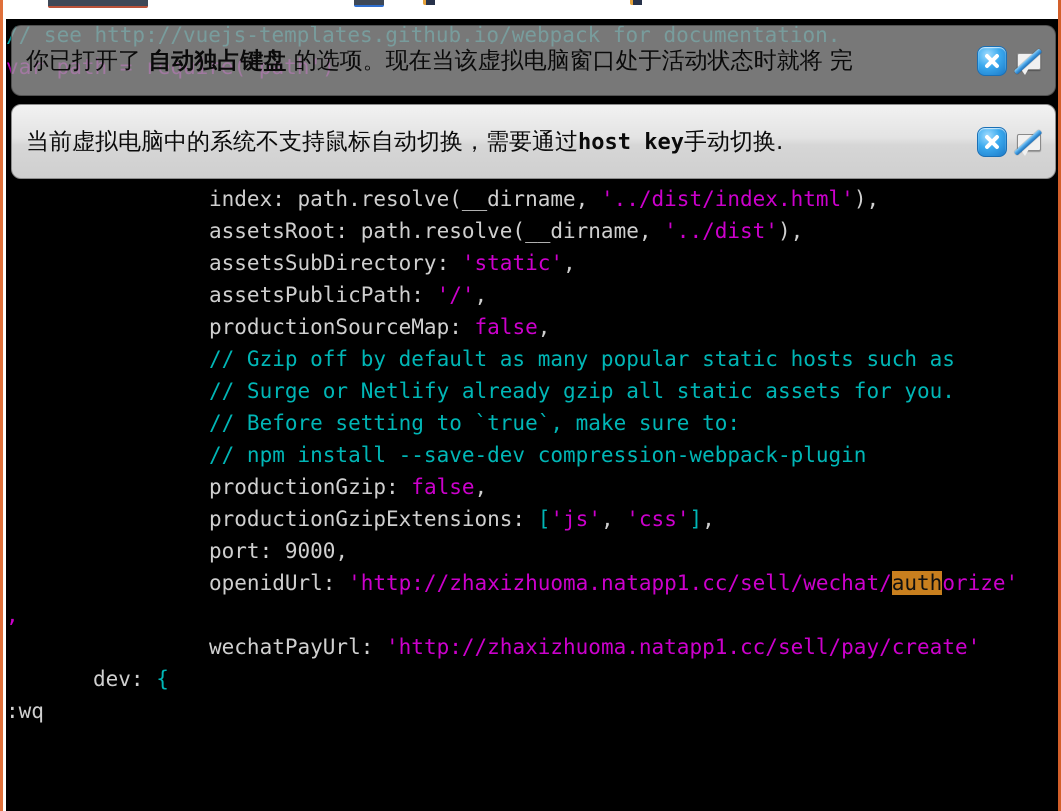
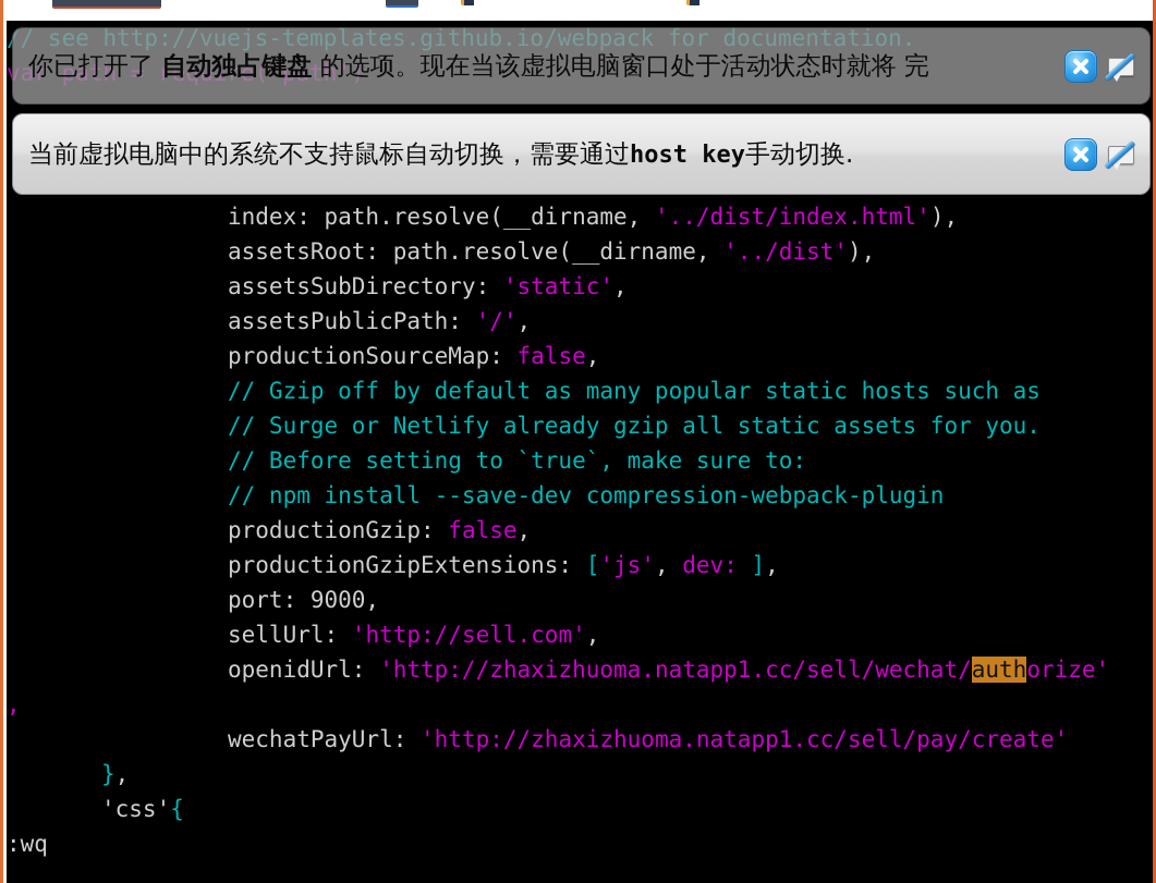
  // see http://vuejs-templates.github.io/webpack for documentation.
  var path = require('path')
  index: path.resolve(__dirname, '../dist/index.html'),
  assetsRoot: path.resolve(__dirname, '../dist'),
  assetsSubDirectory: 'static',
  assetsPublicPath: '/',
  productionSourceMap: false,
  // Gzip off by default as many popular static hosts such as
  // Surge or Netlify already gzip all static assets for you.
  // Before setting to `true`, make sure to:
  // npm install --save-dev compression-webpack-plugin
  productionGzip: false,
- productionGzipExtensions: ['js', 'css'],
+ productionGzipExtensions: ['js', dev: ],
  port: 9000,
+ sellUrl: 'http://sell.com',
  openidUrl: 'http://zhaxizhuoma.natapp1.cc/sell/wechat/authorize'
  ,
  wechatPayUrl: 'http://zhaxizhuoma.natapp1.cc/sell/pay/create'
+ },
- dev: {
+ 'css'{
  :wq
  你已打开了 自动独占键盘 的选项。现在当该虚拟电脑窗口处于活动状态时就将 完
  当前虚拟电脑中的系统不支持鼠标自动切换，需要通过host key手动切换.
